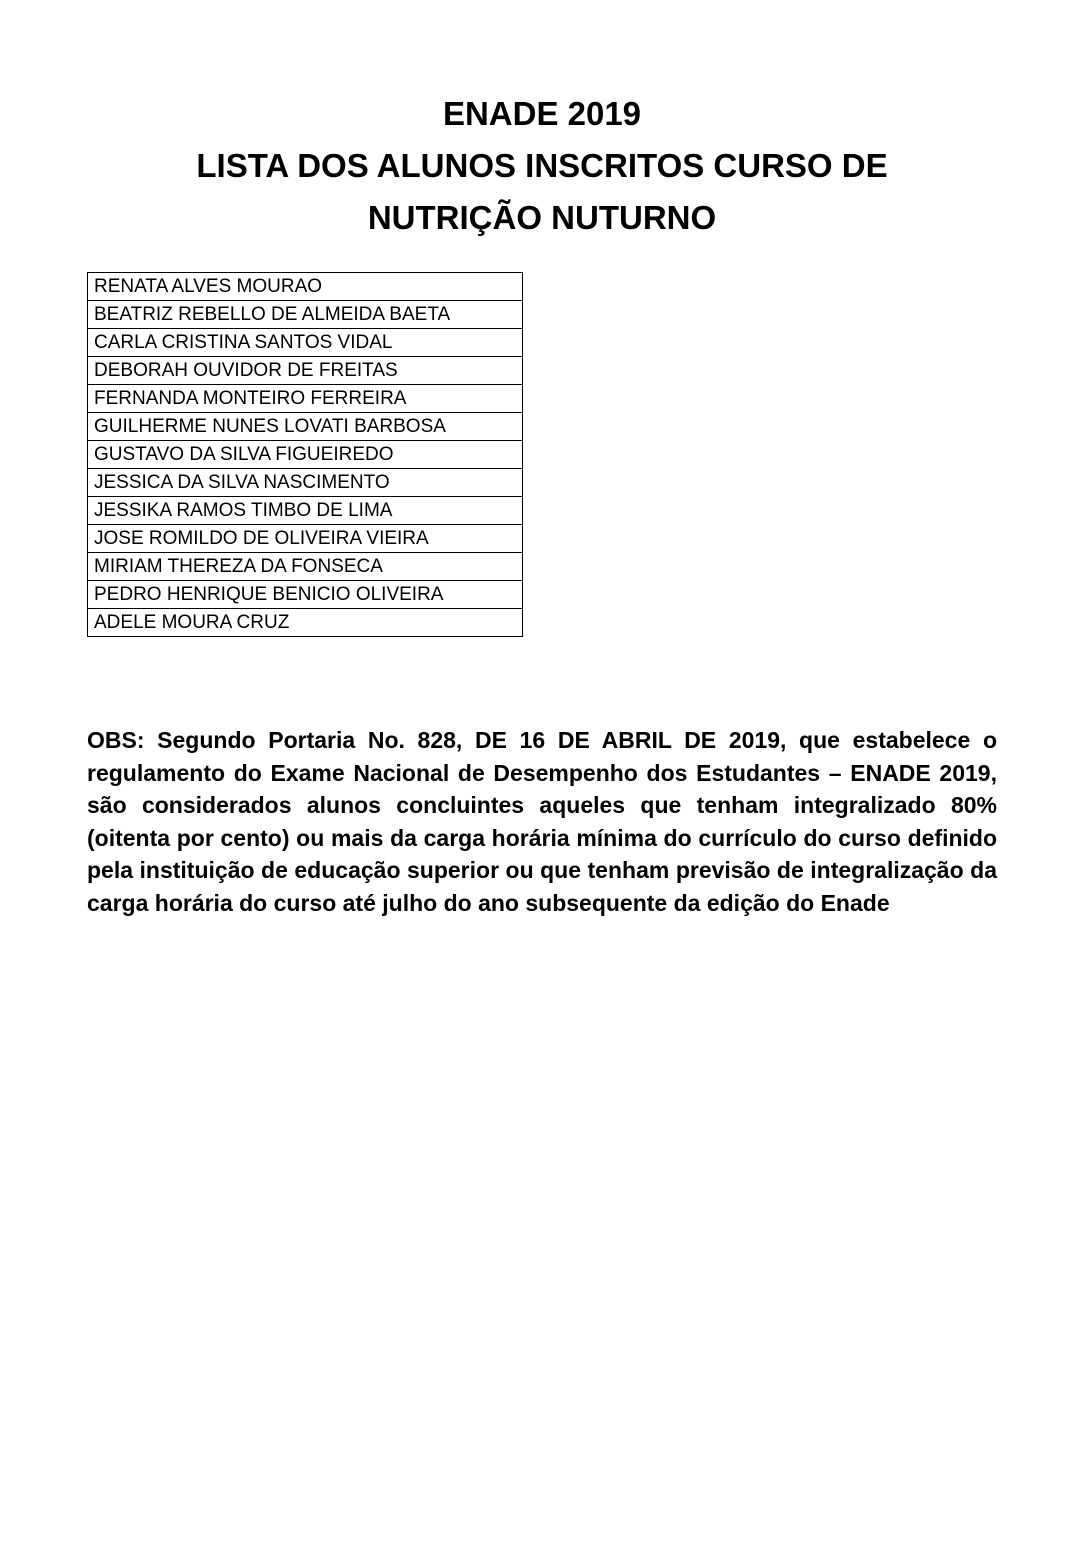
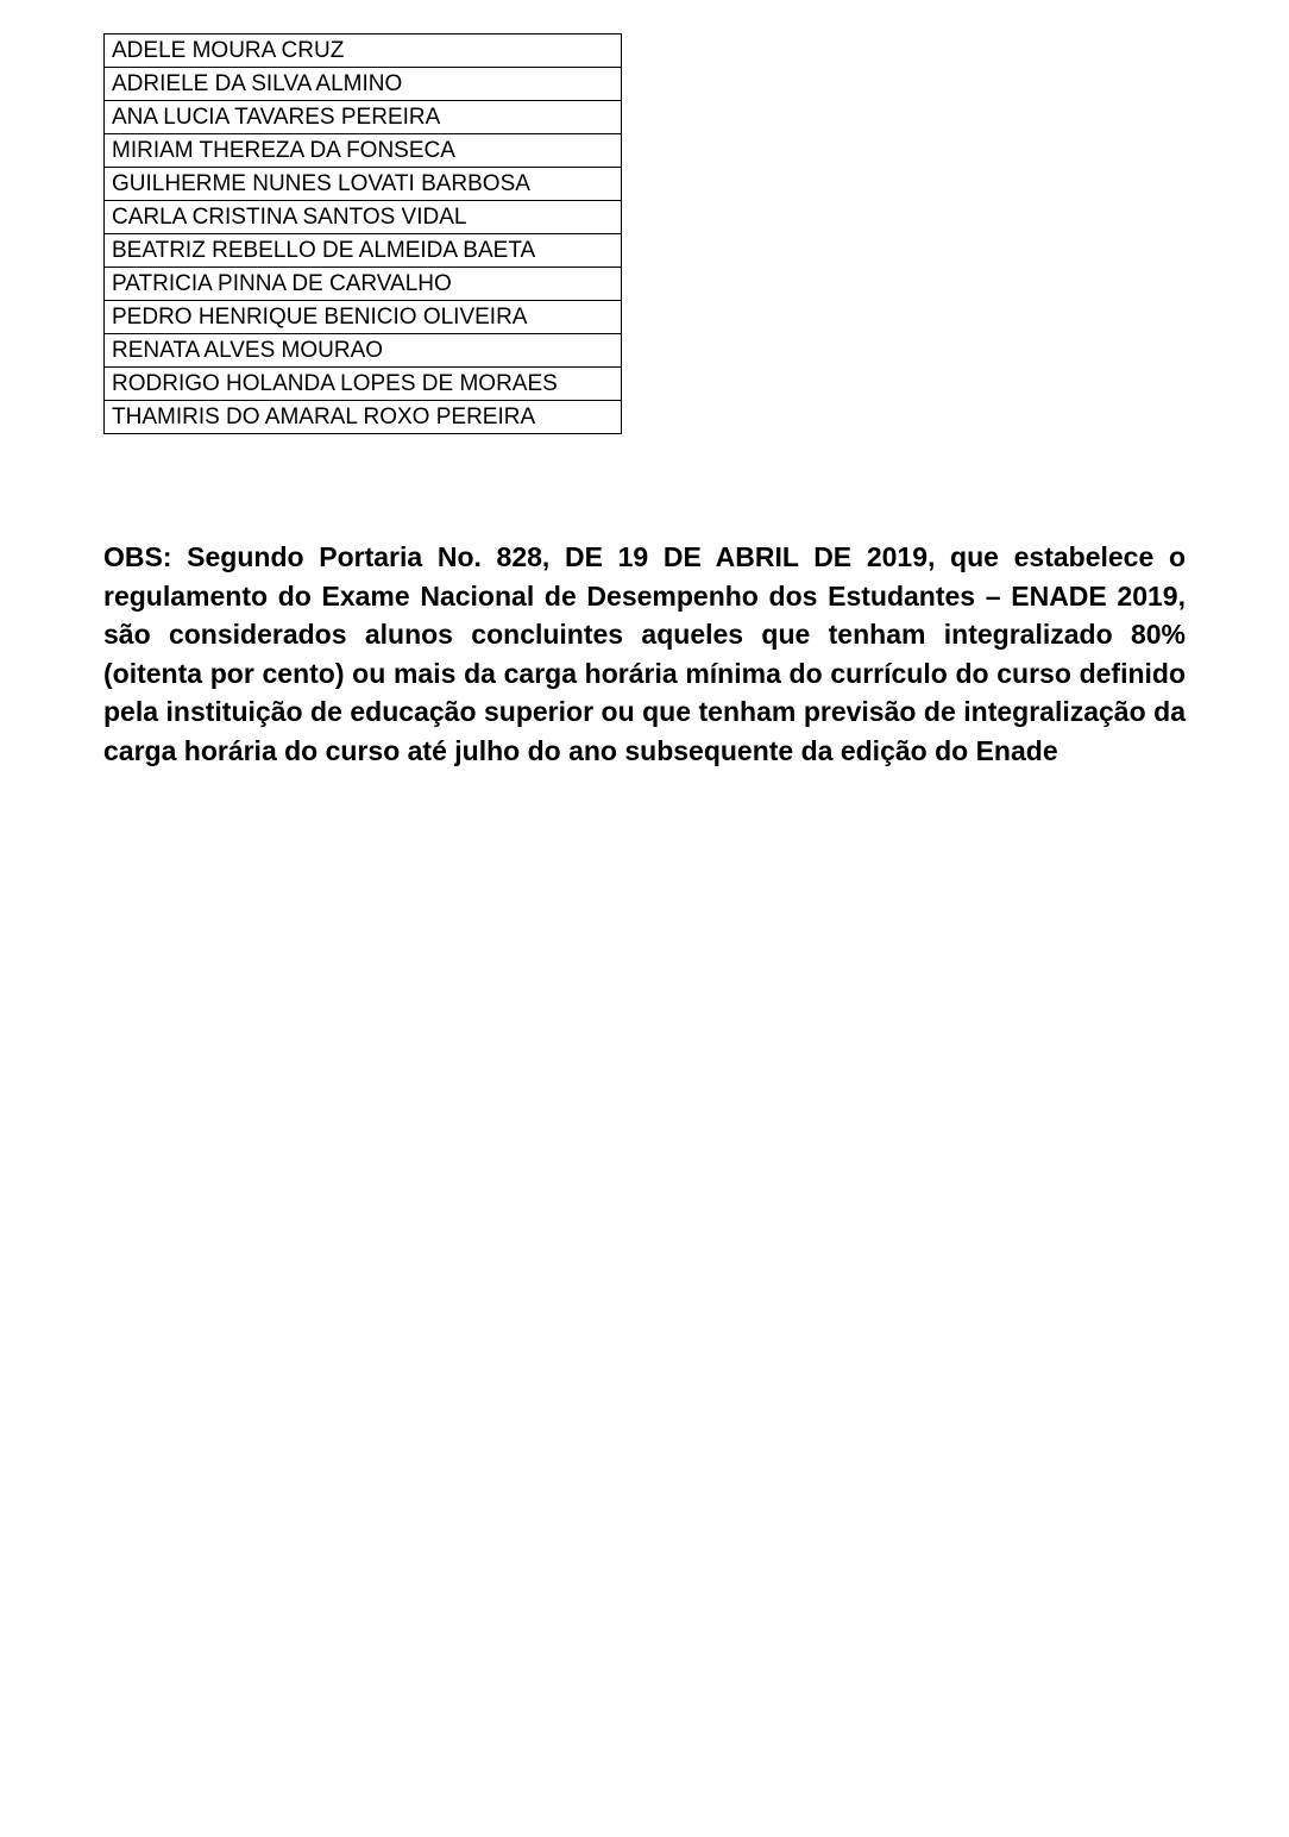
- ENADE 2019
- LISTA DOS ALUNOS INSCRITOS CURSO DE
- NUTRIÇÃO NUTURNO
- RENATA ALVES MOURAO
+ ADELE MOURA CRUZ
+ ADRIELE DA SILVA ALMINO
+ ANA LUCIA TAVARES PEREIRA
- BEATRIZ REBELLO DE ALMEIDA BAETA
+ MIRIAM THEREZA DA FONSECA
- CARLA CRISTINA SANTOS VIDAL
+ GUILHERME NUNES LOVATI BARBOSA
- DEBORAH OUVIDOR DE FREITAS
- FERNANDA MONTEIRO FERREIRA
- GUILHERME NUNES LOVATI BARBOSA
+ CARLA CRISTINA SANTOS VIDAL
- GUSTAVO DA SILVA FIGUEIREDO
- JESSICA DA SILVA NASCIMENTO
- JESSIKA RAMOS TIMBO DE LIMA
- JOSE ROMILDO DE OLIVEIRA VIEIRA
- MIRIAM THEREZA DA FONSECA
+ BEATRIZ REBELLO DE ALMEIDA BAETA
+ PATRICIA PINNA DE CARVALHO
  PEDRO HENRIQUE BENICIO OLIVEIRA
- ADELE MOURA CRUZ
+ RENATA ALVES MOURAO
+ RODRIGO HOLANDA LOPES DE MORAES
+ THAMIRIS DO AMARAL ROXO PEREIRA
- OBS: Segundo Portaria No. 828, DE 16 DE ABRIL DE 2019, que estabelece o regulamento do Exame Nacional de Desempenho dos Estudantes – ENADE 2019, são considerados alunos concluintes aqueles que tenham integralizado 80% (oitenta por cento) ou mais da carga horária mínima do currículo do curso definido pela instituição de educação superior ou que tenham previsão de integralização da carga horária do curso até julho do ano subsequente da edição do Enade
+ OBS: Segundo Portaria No. 828, DE 19 DE ABRIL DE 2019, que estabelece o regulamento do Exame Nacional de Desempenho dos Estudantes – ENADE 2019, são considerados alunos concluintes aqueles que tenham integralizado 80% (oitenta por cento) ou mais da carga horária mínima do currículo do curso definido pela instituição de educação superior ou que tenham previsão de integralização da carga horária do curso até julho do ano subsequente da edição do Enade
